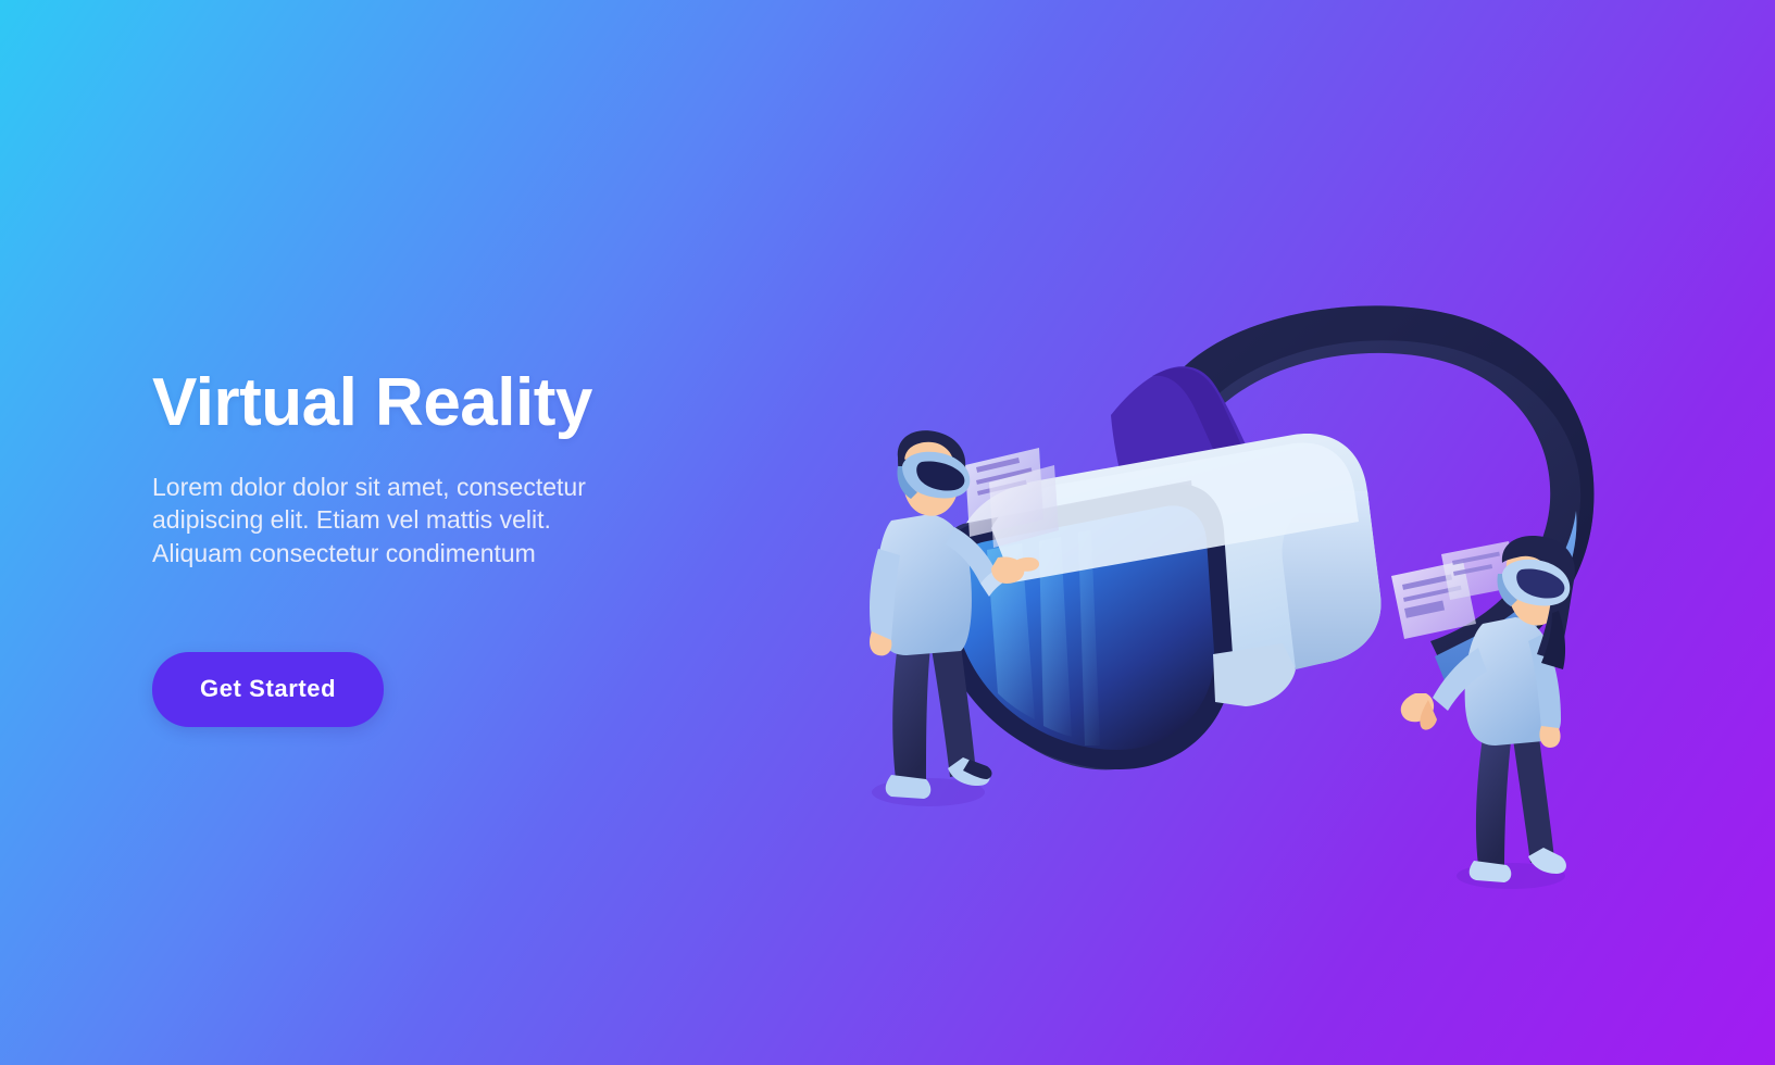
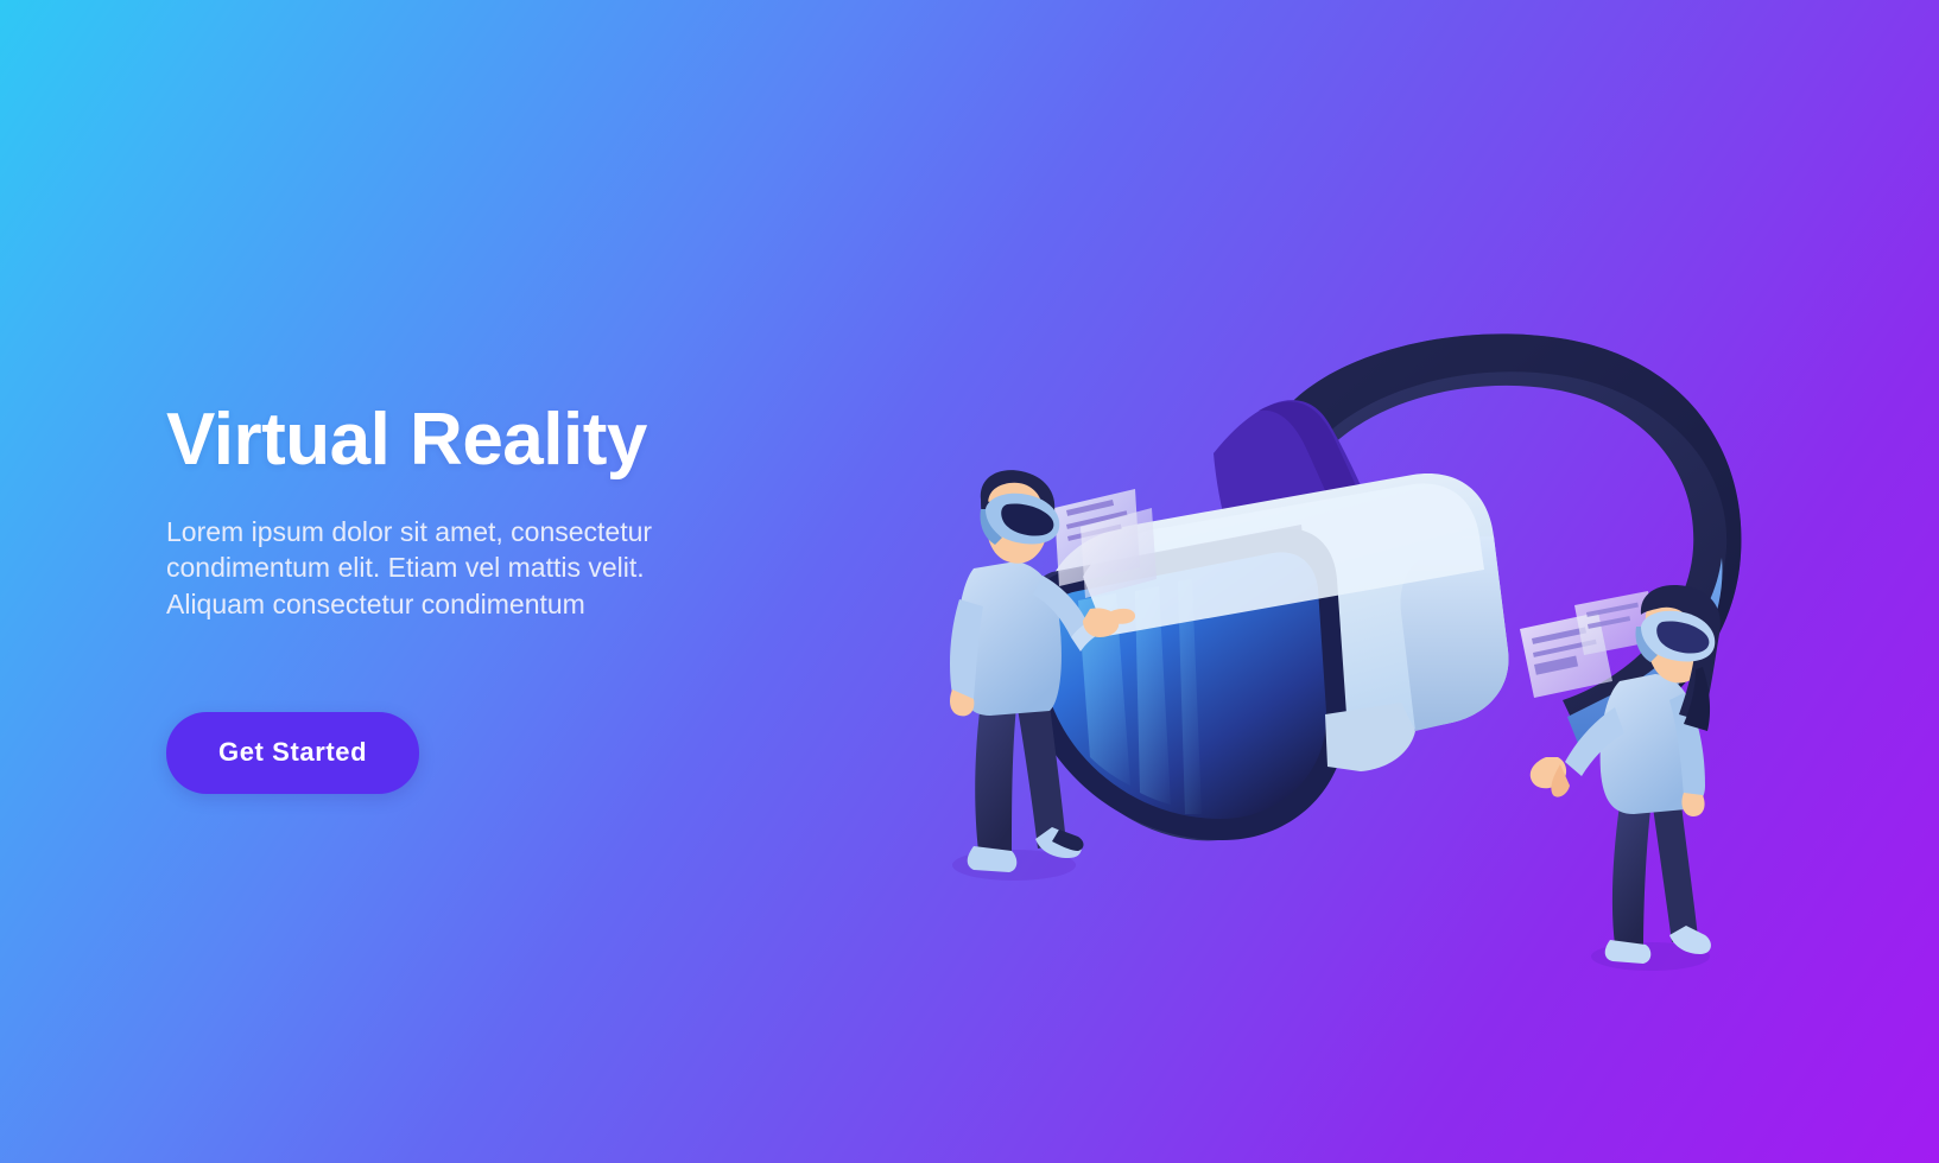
  Virtual Reality
- Lorem dolor dolor sit amet, consectetur
+ Lorem ipsum dolor sit amet, consectetur
- adipiscing elit. Etiam vel mattis velit.
+ condimentum elit. Etiam vel mattis velit.
  Aliquam consectetur condimentum
  Get Started
